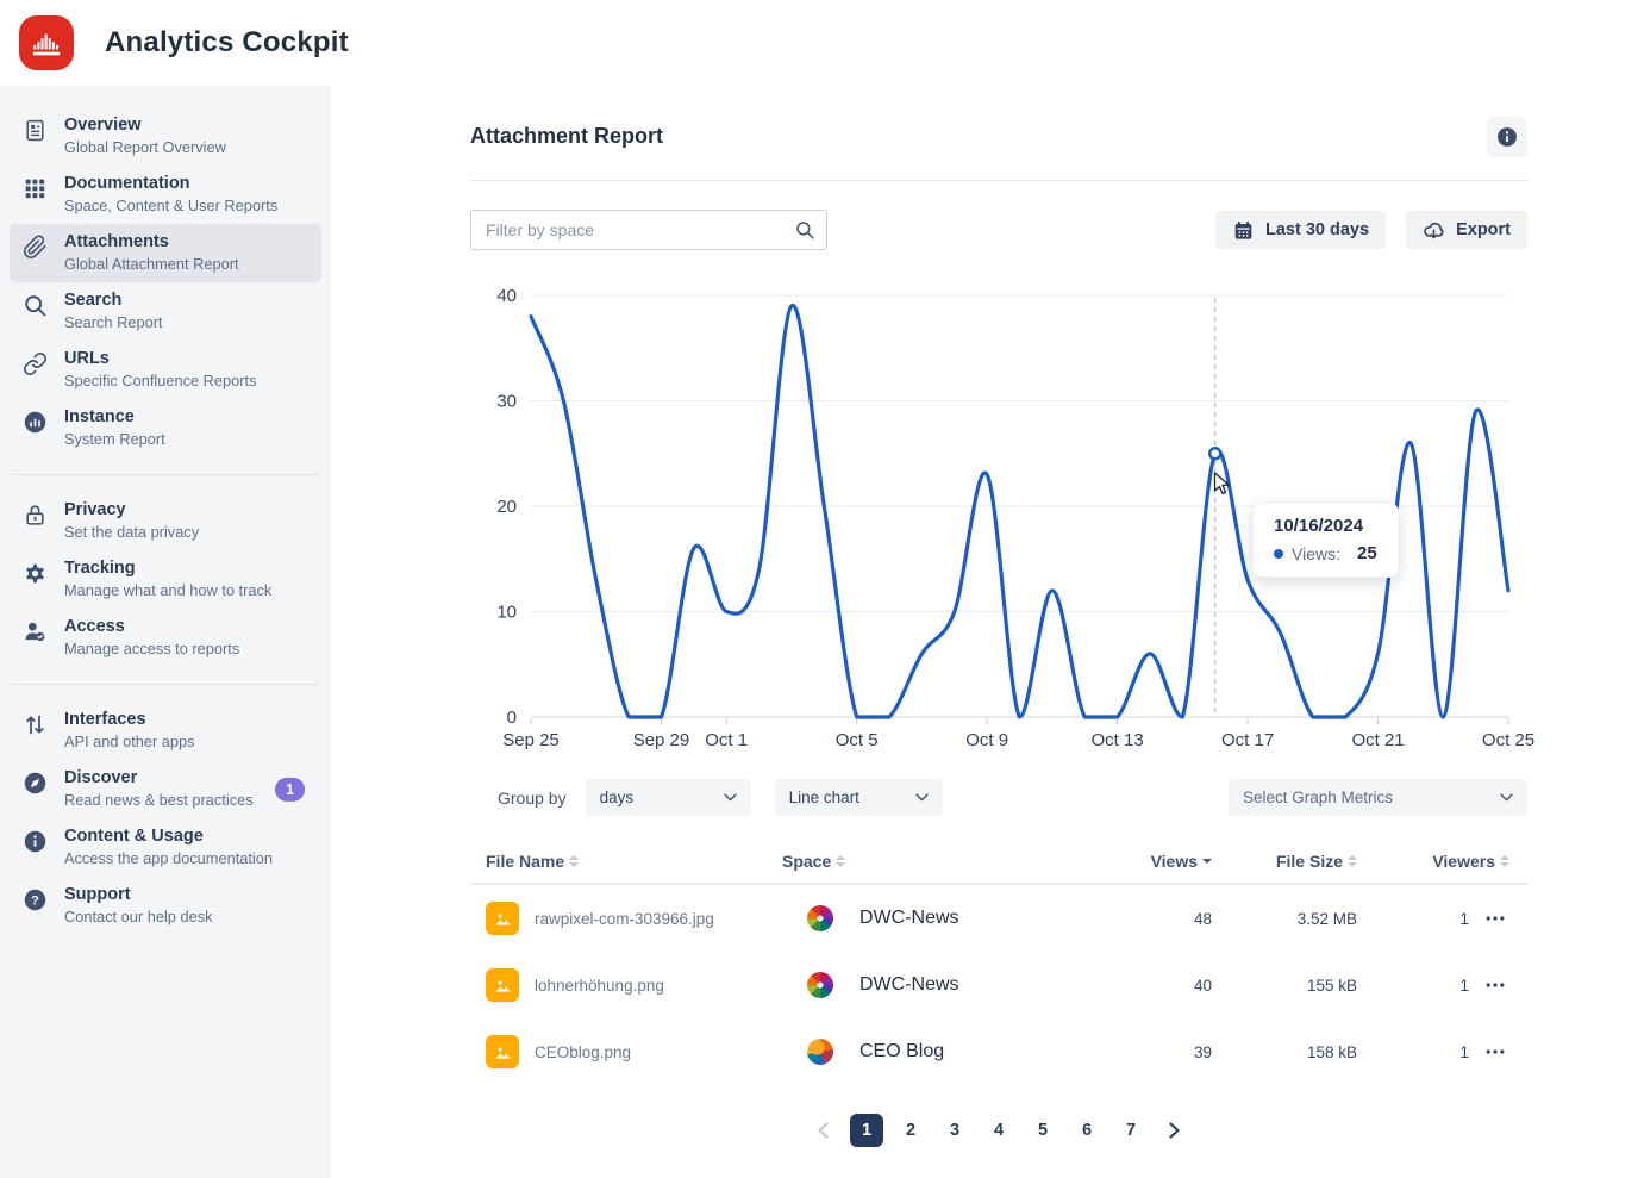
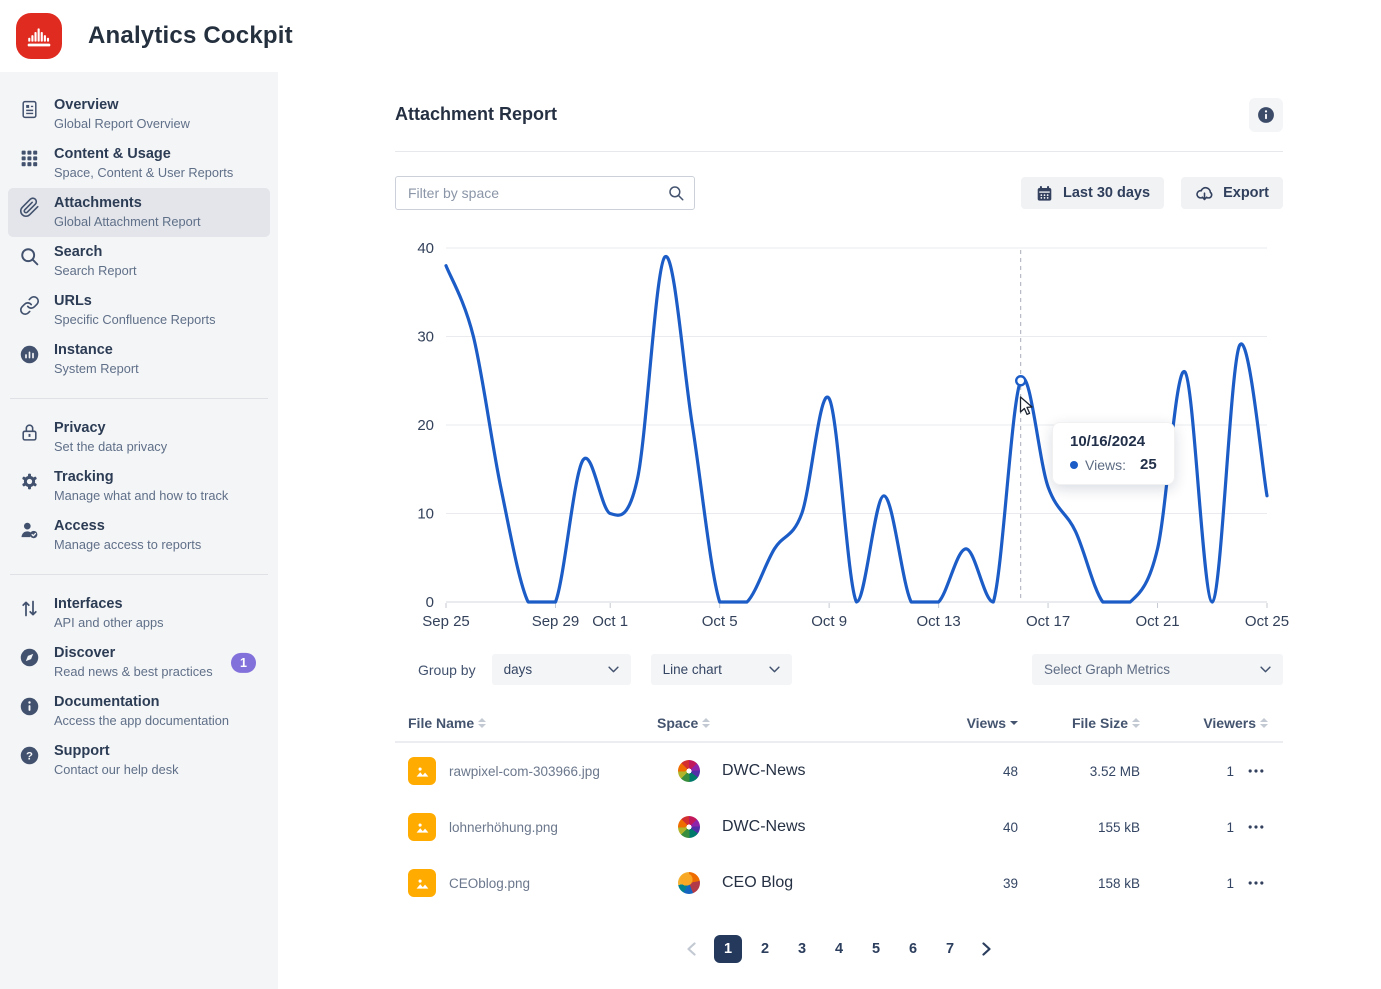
  Analytics Cockpit
  Overview
  Global Report Overview
- Documentation
+ Content & Usage
  Space, Content & User Reports
  Attachments
  Global Attachment Report
  Search
  Search Report
  URLs
  Specific Confluence Reports
  Instance
  System Report
  Privacy
  Set the data privacy
  Tracking
  Manage what and how to track
  Access
  Manage access to reports
  Interfaces
  API and other apps
  Discover
  Read news & best practices
  1
- Content & Usage
+ Documentation
  Access the app documentation
  ?
  Support
  Contact our help desk
  Attachment Report
  Filter by space
  Last 30 days
  Export
  0
  10
  20
  30
  40
  Sep 25
  Sep 29
  Oct 1
  Oct 5
  Oct 9
  Oct 13
  Oct 17
  Oct 21
  Oct 25
  10/16/2024
  Views:
  25
  Group by
  days
  Line chart
  Select Graph Metrics
  File Name
  Space
  Views
  File Size
  Viewers
  rawpixel-com-303966.jpg
  DWC-News
  48
  3.52 MB
  1
  lohnerhöhung.png
  DWC-News
  40
  155 kB
  1
  CEOblog.png
  CEO Blog
  39
  158 kB
  1
  1
  2
  3
  4
  5
  6
  7
